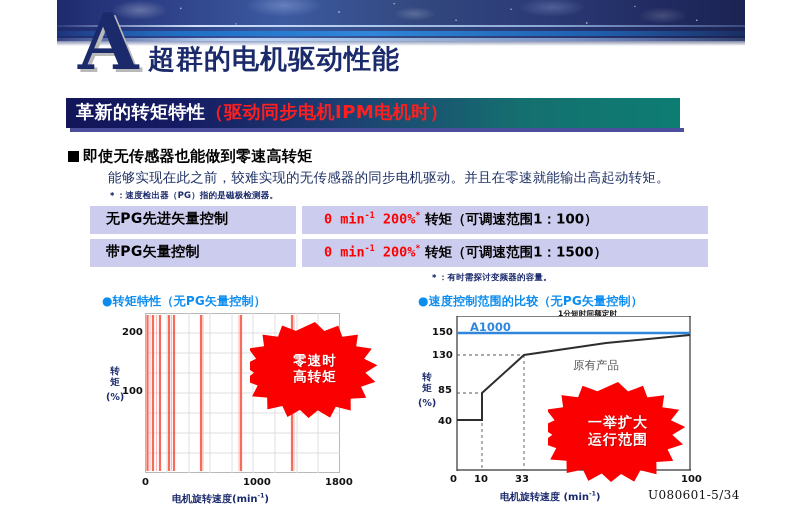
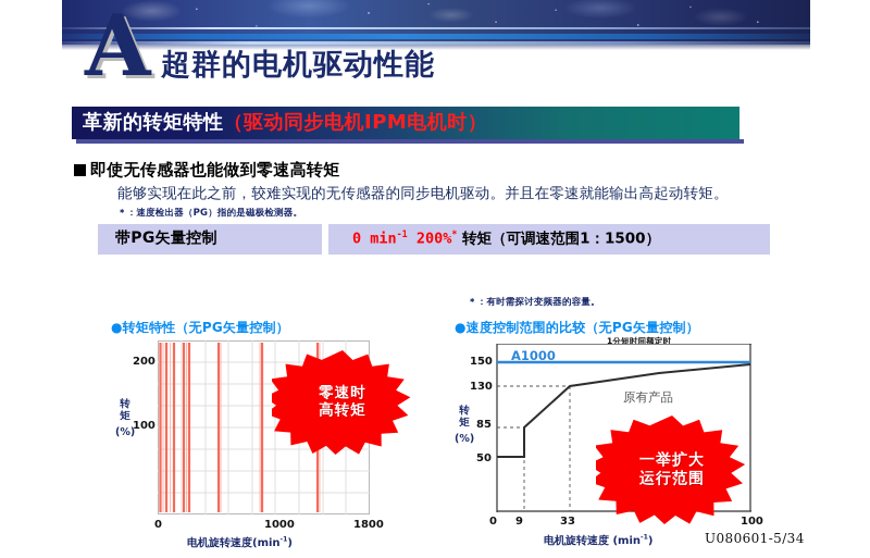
  A
  超群的电机驱动性能
  革新的转矩特性（驱动同步电机IPM电机时）
  即使无传感器也能做到零速高转矩
  能够实现在此之前，较难实现的无传感器的同步电机驱动。并且在零速就能输出高起动转矩。
  ＊：速度检出器（PG）指的是磁极检测器。
- 无PG先进矢量控制
- 0 min-1 200%* 转矩（可调速范围1：100）
  带PG矢量控制
  0 min-1 200%* 转矩（可调速范围1：1500）
  ＊：有时需探讨变频器的容量。
  ●转矩特性（无PG矢量控制）
  转矩
  (%)
  200
  100
  0
  1000
  1800
  电机旋转速度(min )
  零速时
  高转矩
  ●速度控制范围的比较（无PG矢量控制）
  1分短时间额定时
  转矩
  (%)
  150
  130
  85
- 40
+ 50
  A1000
  原有产品
  0
- 10
+ 9
  33
  100
  电机旋转速度 (min )
  一举扩大
  运行范围
  U080601-5/34
